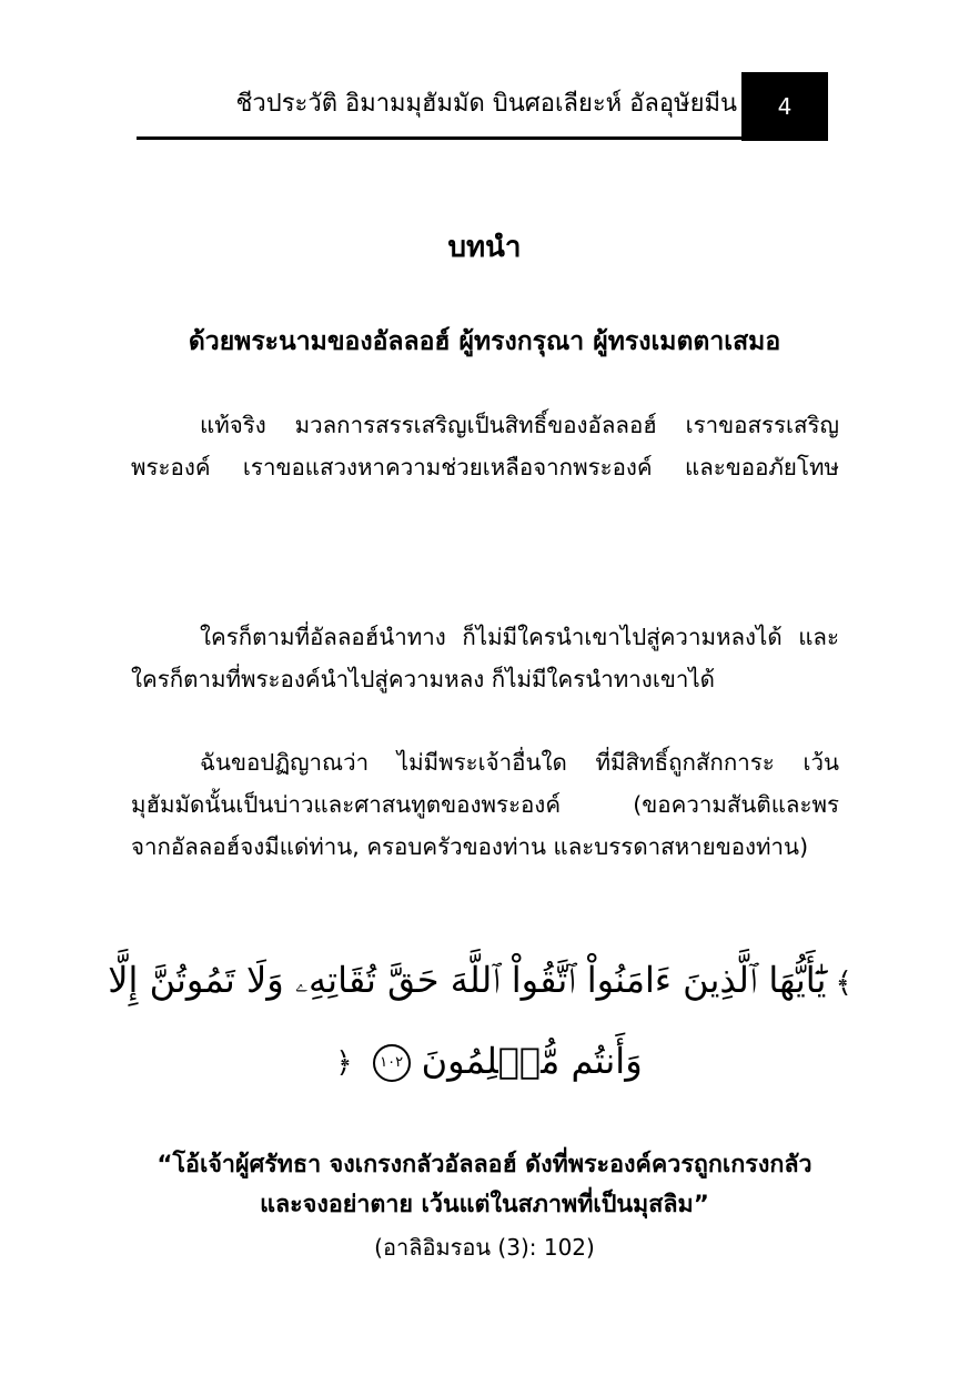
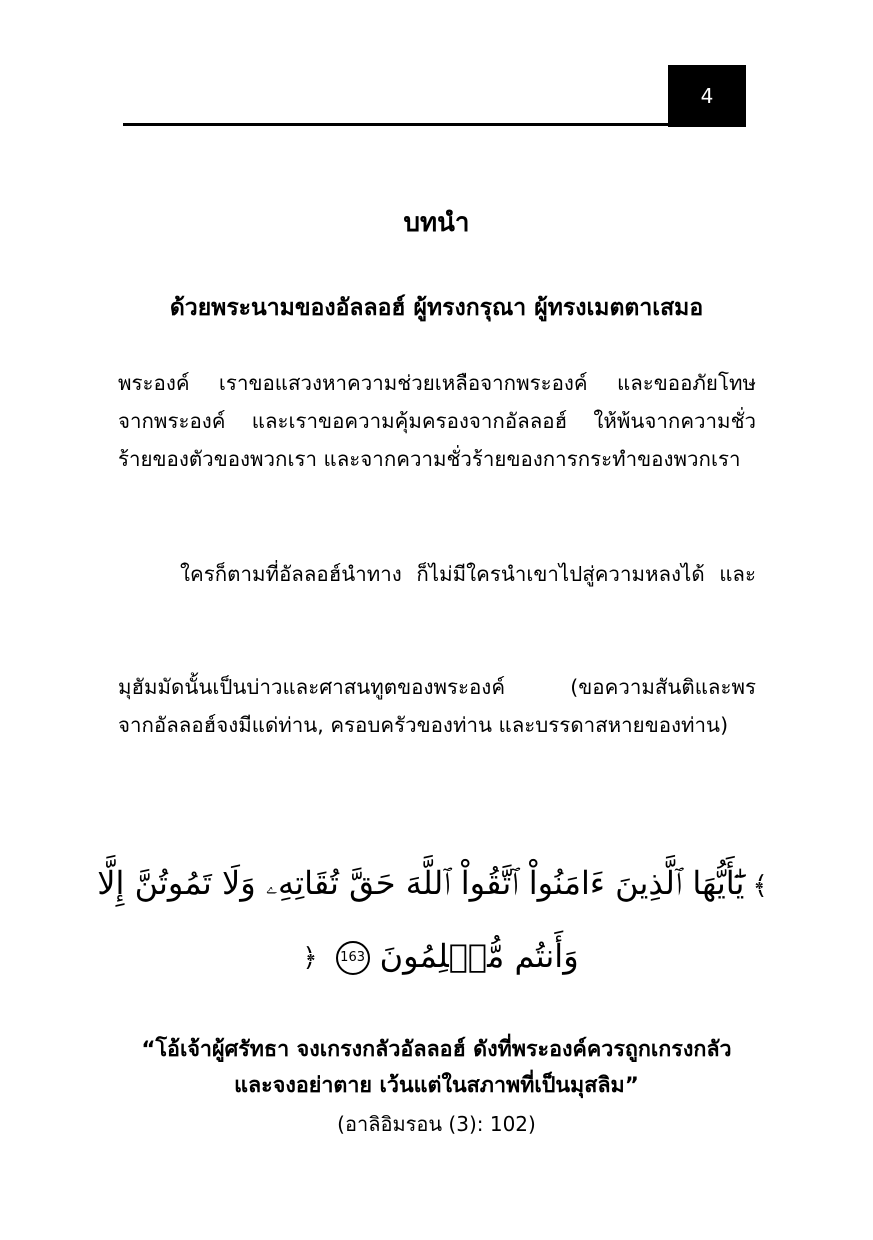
- ชีวประวัติ อิมามมุฮัมมัด บินศอเลียะห์ อัลอุษัยมีน
  4
  บทนำ
  ด้วยพระนามของอัลลอฮ์ ผู้ทรงกรุณา ผู้ทรงเมตตาเสมอ
- แท้จริง มวลการสรรเสริญเป็นสิทธิ์ของอัลลอฮ์ เราขอสรรเสริญ
  พระองค์ เราขอแสวงหาความช่วยเหลือจากพระองค์ และขออภัยโทษ
+ จากพระองค์ และเราขอความคุ้มครองจากอัลลอฮ์ ให้พ้นจากความชั่ว
+ ร้ายของตัวของพวกเรา และจากความชั่วร้ายของการกระทำของพวกเรา
  ใครก็ตามที่อัลลอฮ์นำทาง ก็ไม่มีใครนำเขาไปสู่ความหลงได้ และ
- ใครก็ตามที่พระองค์นำไปสู่ความหลง ก็ไม่มีใครนำทางเขาได้
- ฉันขอปฏิญาณว่า ไม่มีพระเจ้าอื่นใด ที่มีสิทธิ์ถูกสักการะ เว้น
  มุฮัมมัดนั้นเป็นบ่าวและศาสนทูตของพระองค์ (ขอความสันติและพร
  จากอัลลอฮ์จงมีแด่ท่าน, ครอบครัวของท่าน และบรรดาสหายของท่าน)
  ﴾يَٰٓأَيُّهَا ٱلَّذِينَ ءَامَنُواْ ٱتَّقُواْ ٱللَّهَ حَقَّ تُقَاتِهِۦ وَلَا تَمُوتُنَّ إِلَّا
- وَأَنتُم مُّسۡلِمُونَ١٠٢﴿
+ وَأَنتُم مُّسۡلِمُونَ163﴿
  “โอ้เจ้าผู้ศรัทธา จงเกรงกลัวอัลลอฮ์ ดังที่พระองค์ควรถูกเกรงกลัว
  และจงอย่าตาย เว้นแต่ในสภาพที่เป็นมุสลิม”
  (อาลิอิมรอน (3): 102)
